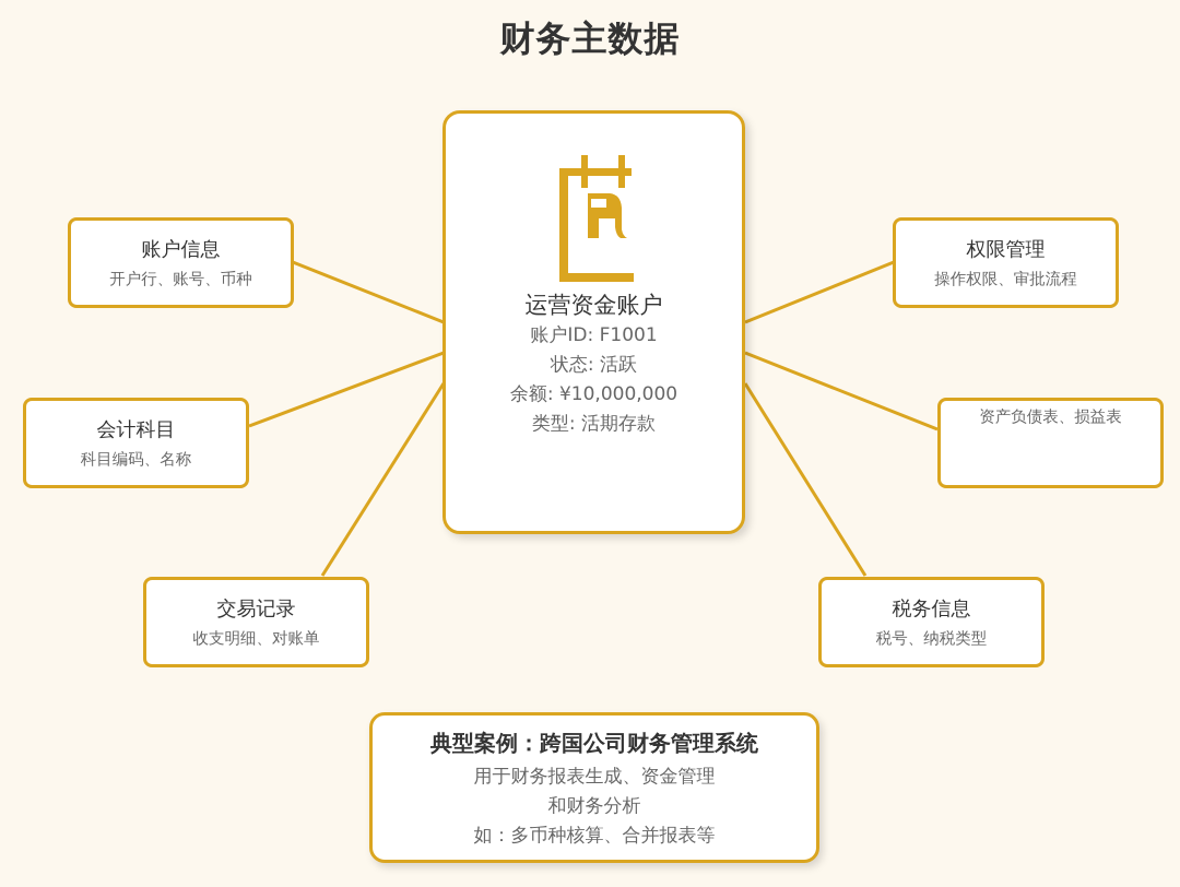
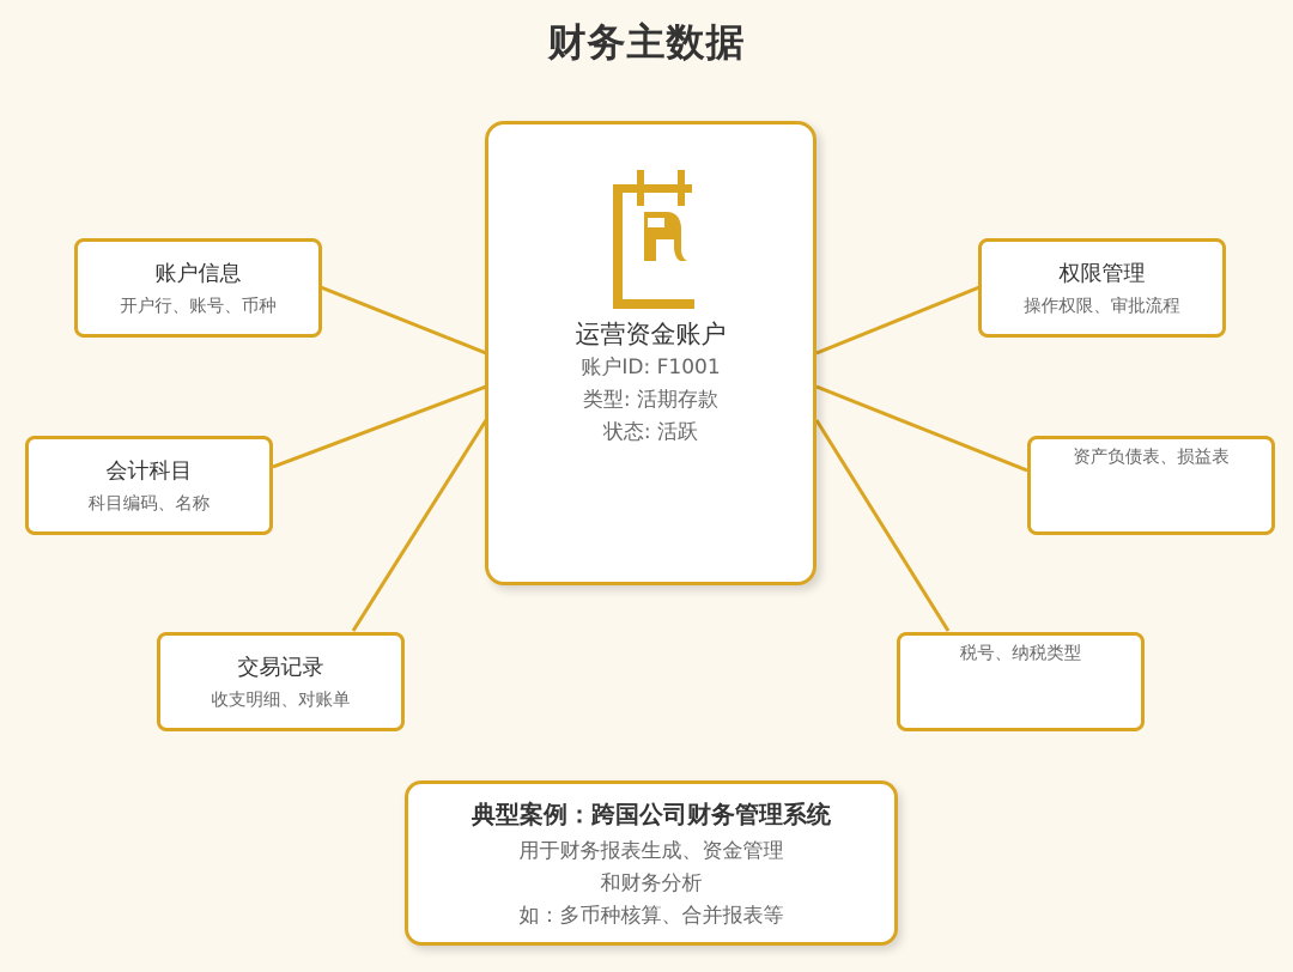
  财务主数据
  运营资金账户
  账户ID: F1001
- 状态: 活跃
+ 类型: 活期存款
- 余额: ¥10,000,000
- 类型: 活期存款
+ 状态: 活跃
  账户信息
  开户行、账号、币种
  会计科目
  科目编码、名称
  交易记录
  收支明细、对账单
  权限管理
  操作权限、审批流程
  资产负债表、损益表
- 税务信息
  税号、纳税类型
  典型案例：跨国公司财务管理系统
  用于财务报表生成、资金管理
  和财务分析
  如：多币种核算、合并报表等
